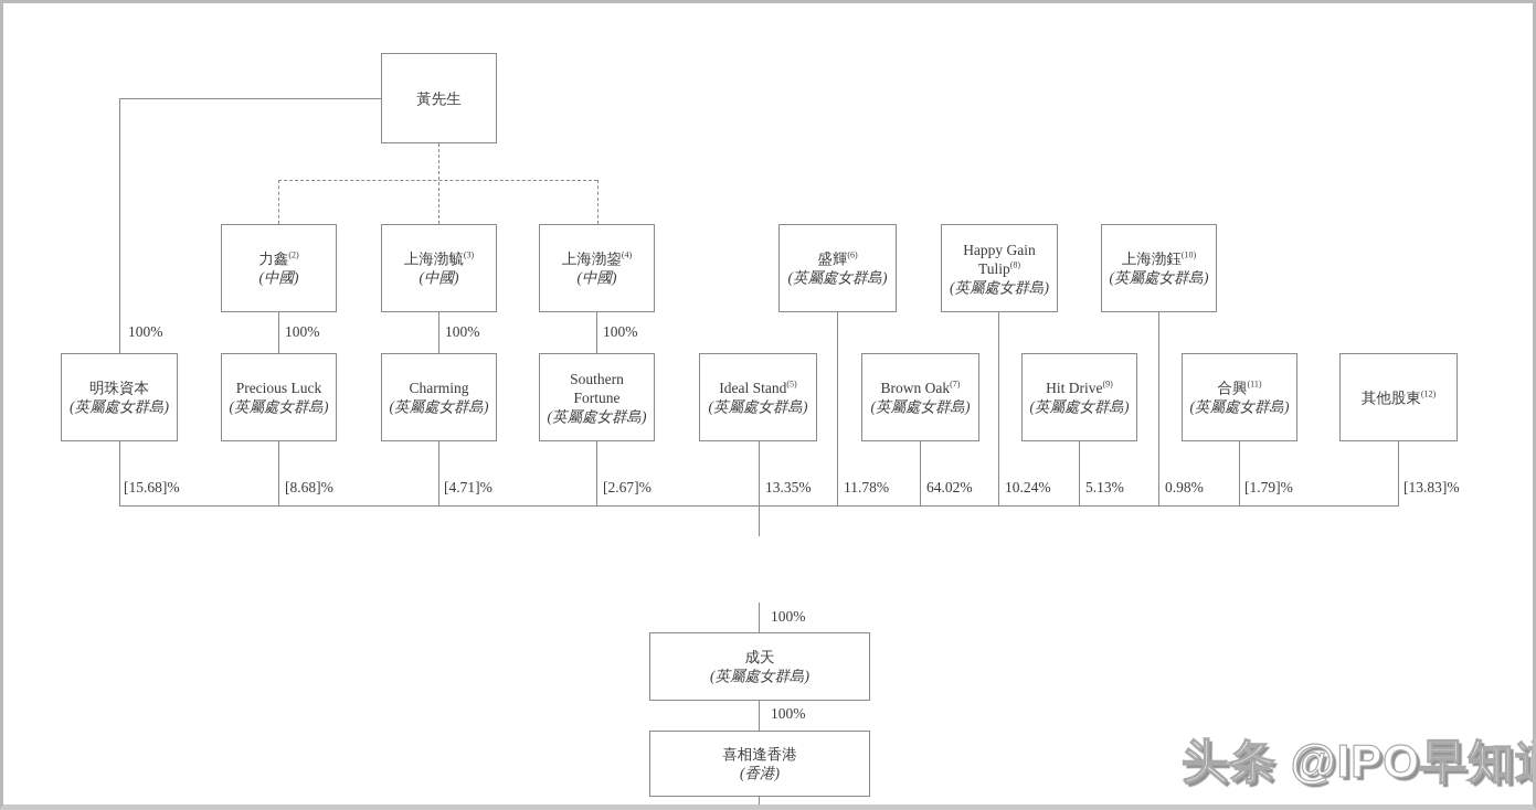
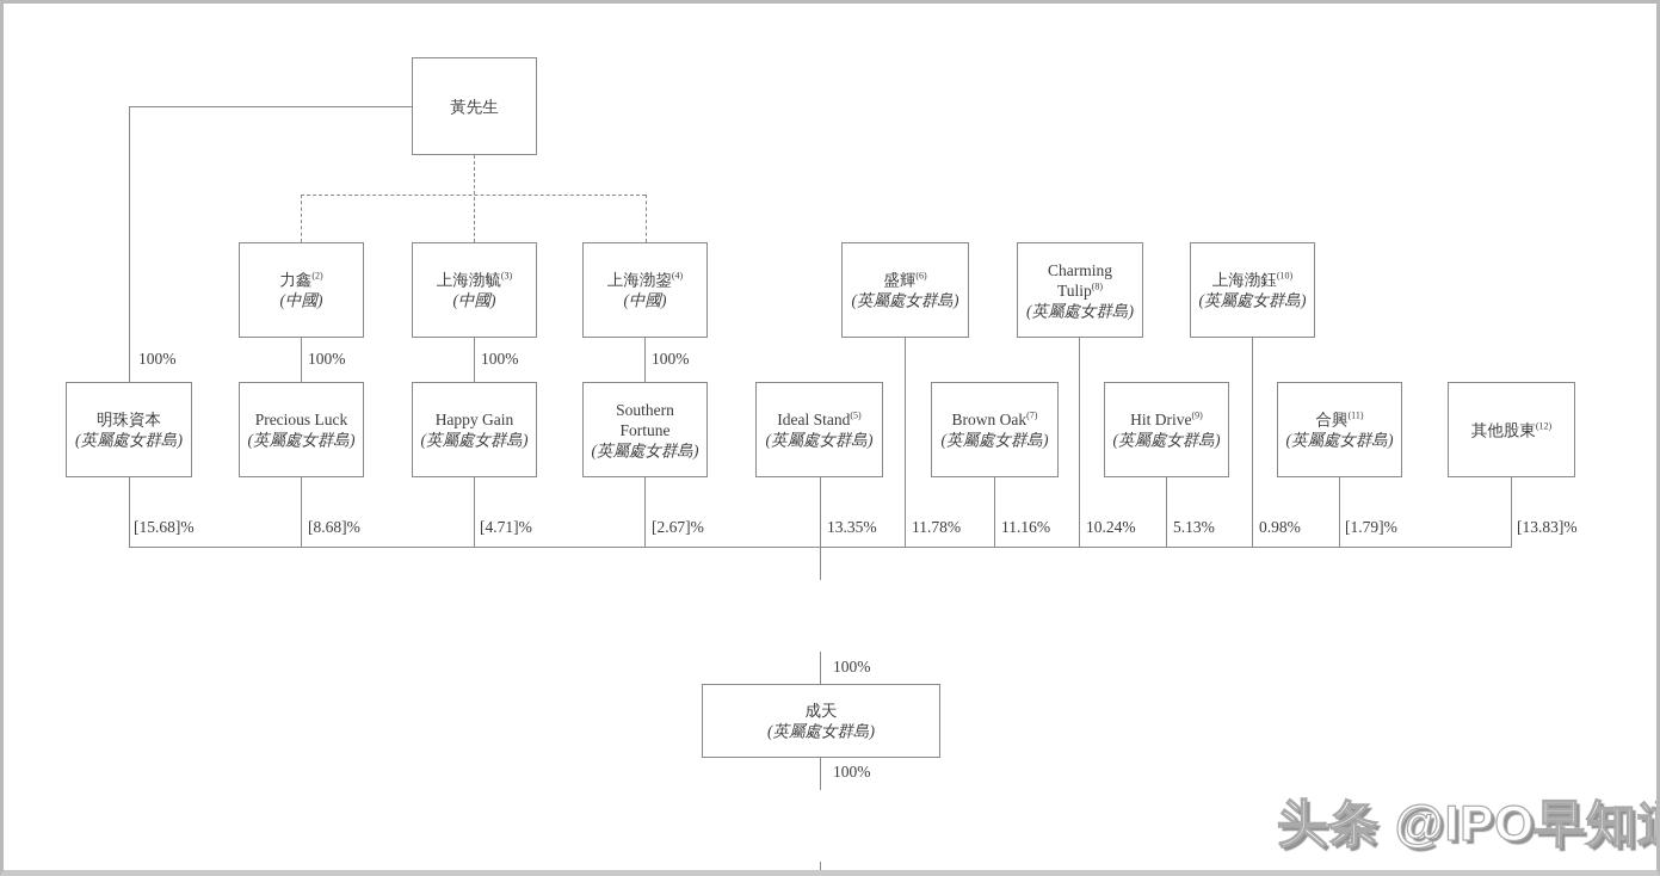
  黃先生
  力鑫(2)
  (中國)
  上海渤毓(3)
  (中國)
  上海渤鋆(4)
  (中國)
  盛輝(6)
  (英屬處女群島)
- Happy Gain
+ Charming
  Tulip(8)
  (英屬處女群島)
  上海渤鈺(10)
  (英屬處女群島)
  明珠資本
  (英屬處女群島)
  Precious Luck
  (英屬處女群島)
- Charming
+ Happy Gain
  (英屬處女群島)
  Southern
  Fortune
  (英屬處女群島)
  Ideal Stand(5)
  (英屬處女群島)
  Brown Oak(7)
  (英屬處女群島)
  Hit Drive(9)
  (英屬處女群島)
  合興(11)
  (英屬處女群島)
  其他股東(12)
  成天
  (英屬處女群島)
- 喜相逢香港
- (香港)
  100%
  100%
  100%
  100%
  [15.68]%
  [8.68]%
  [4.71]%
  [2.67]%
  13.35%
  11.78%
- 64.02%
+ 11.16%
  10.24%
  5.13%
  0.98%
  [1.79]%
  [13.83]%
  100%
  100%
  头条 @IPO早知
